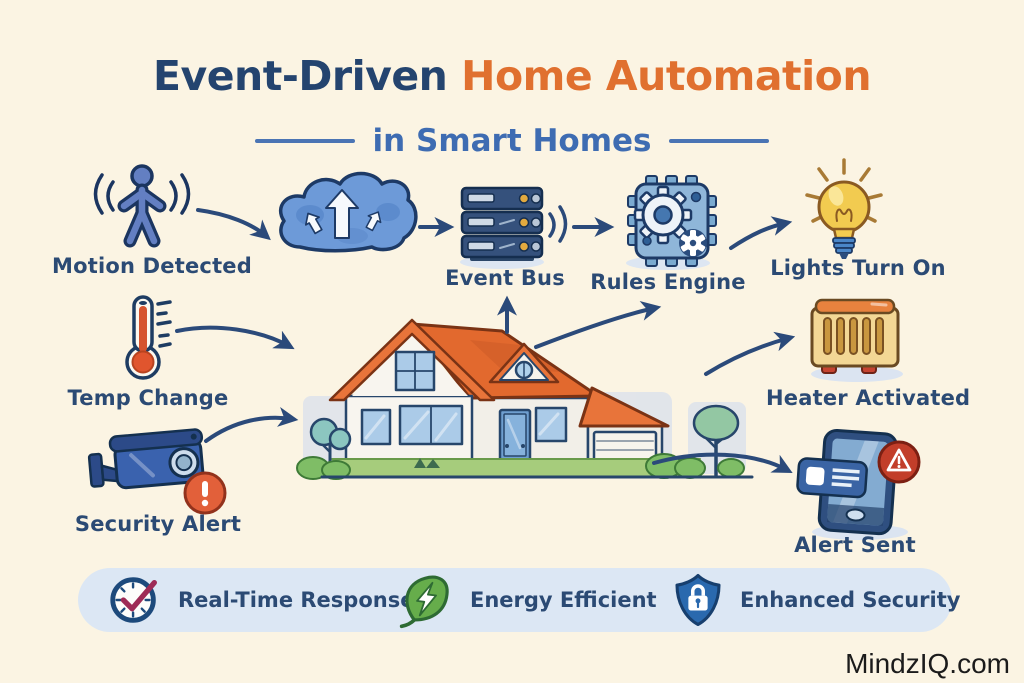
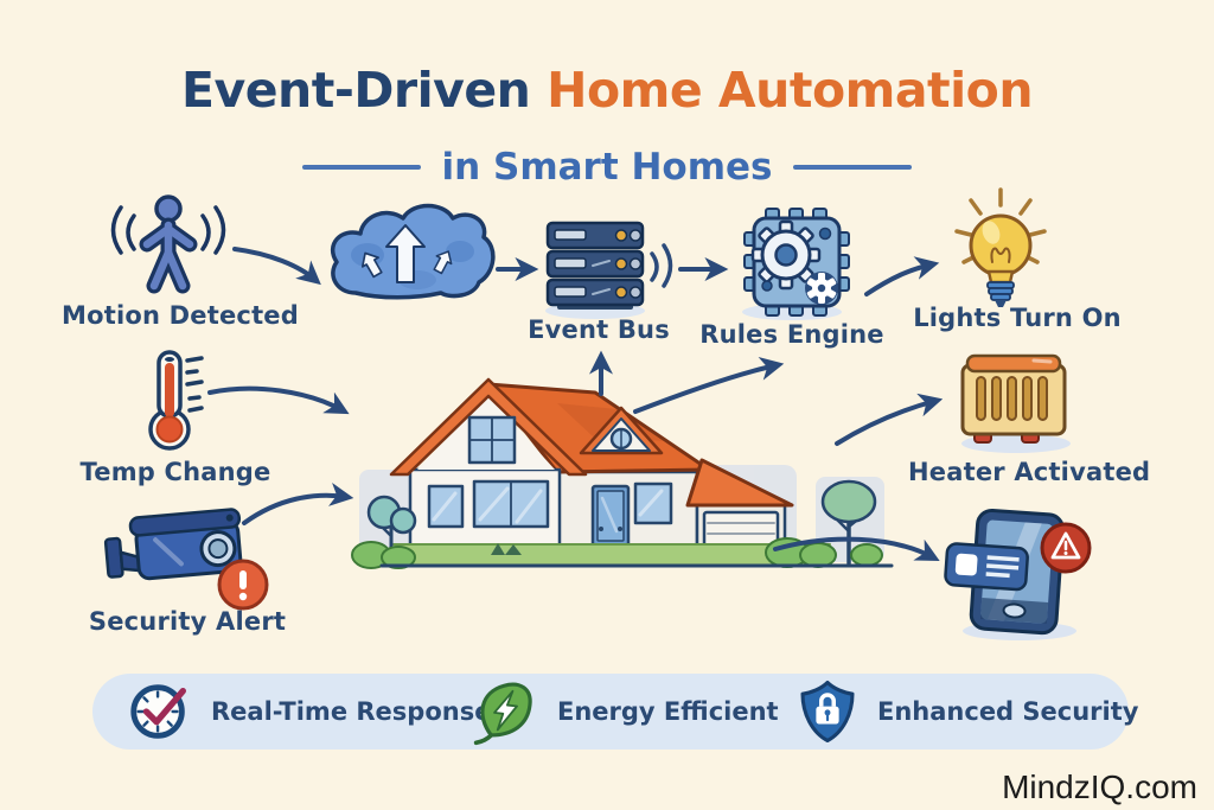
  Event-Driven Home Automation
  in Smart Homes
  Motion Detected
  Event Bus
  Rules Engine
  Lights Turn On
  Temp Change
  Heater Activated
  Security Alert
- Alert Sent
  Real-Time Respons
  Energy Efficient
  Enhanced Security
  MindzIQ.com
